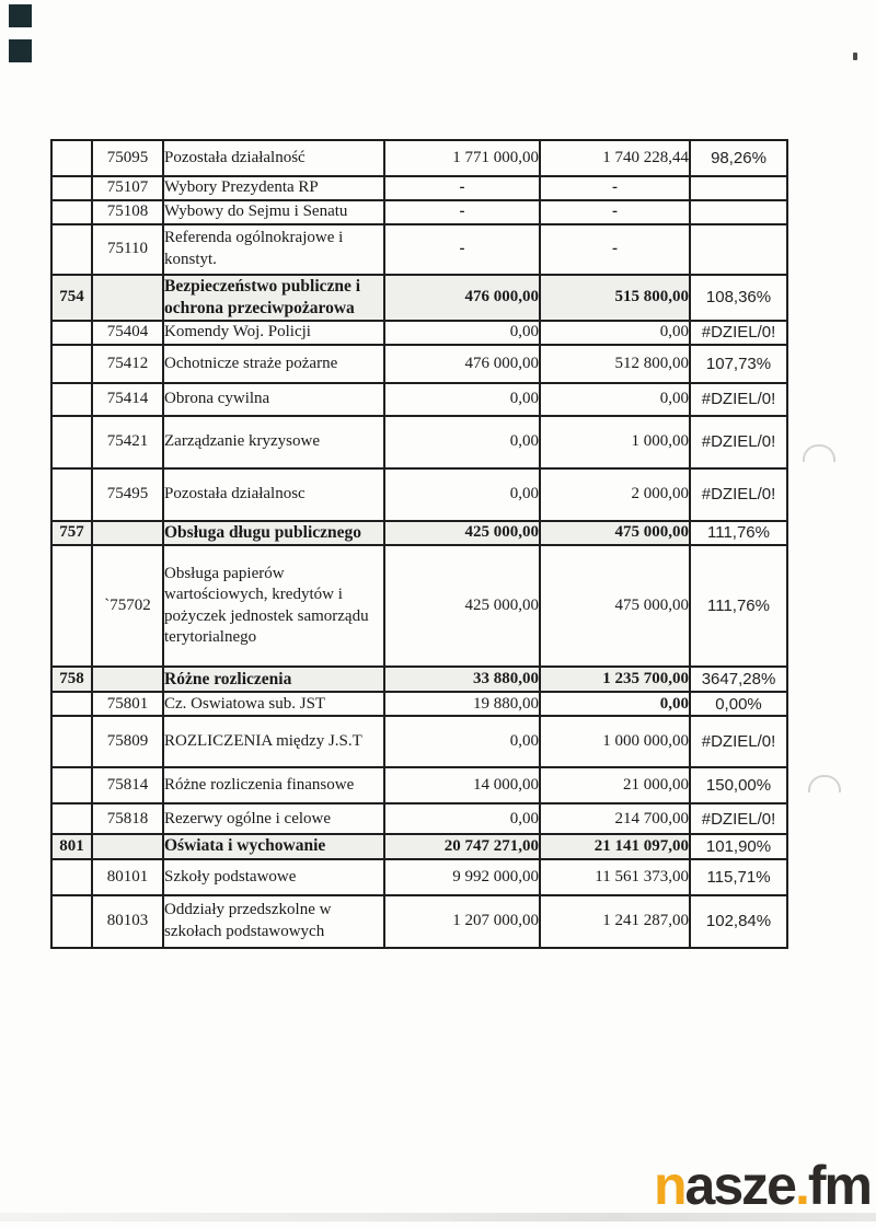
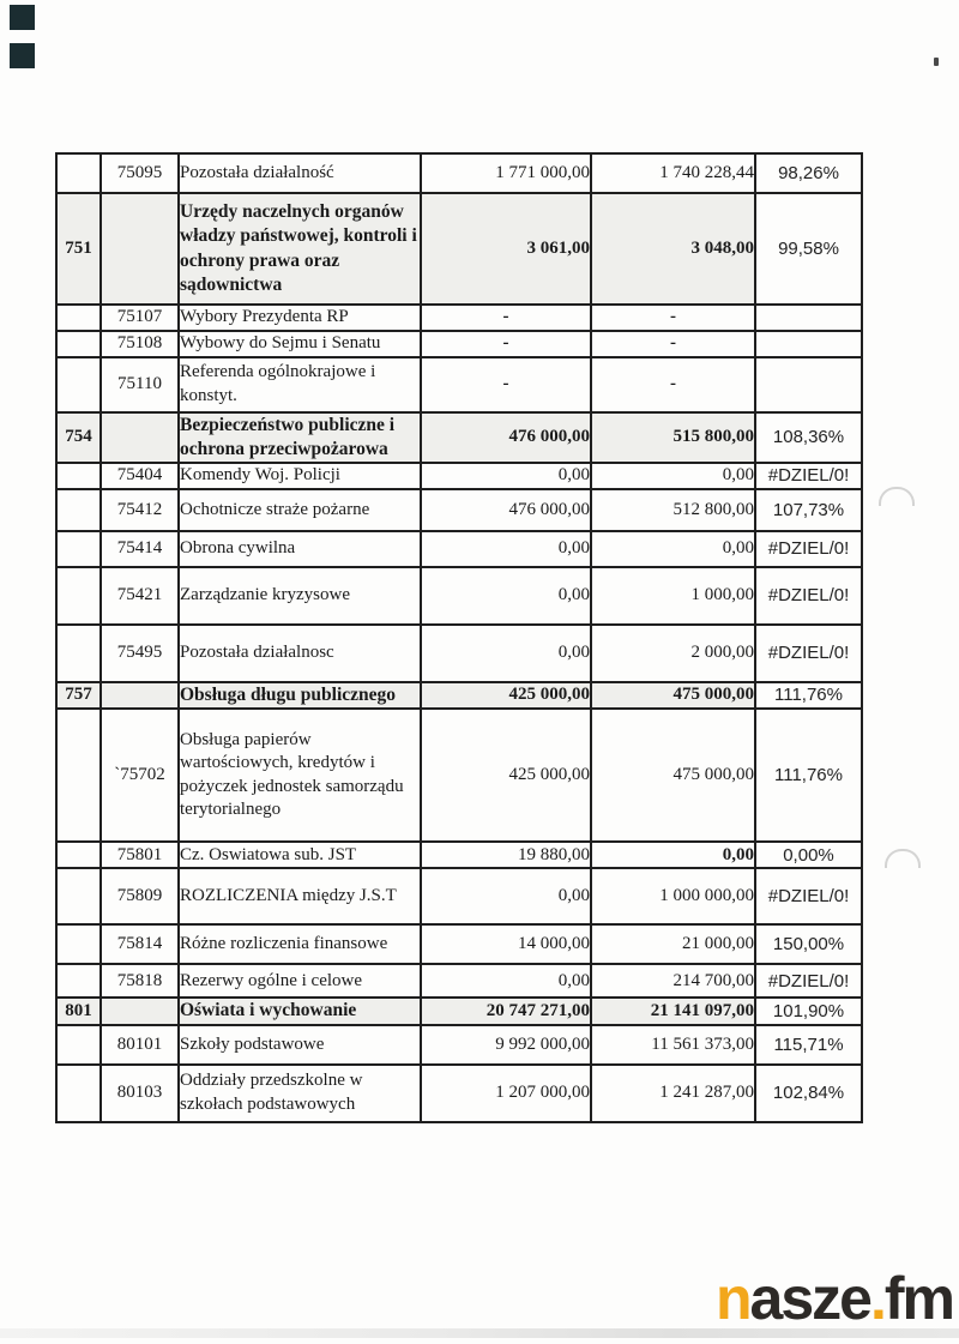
  	75095	Pozostała działalność	1 771 000,00	1 740 228,44	98,26%
+ 751		Urzędy naczelnych organów władzy państwowej, kontroli i ochrony prawa oraz sądownictwa	3 061,00	3 048,00	99,58%
  	75107	Wybory Prezydenta RP	-	-
  	75108	Wybowy do Sejmu i Senatu	-	-
  	75110	Referenda ogólnokrajowe i konstyt.	-	-
  754		Bezpieczeństwo publiczne i ochrona przeciwpożarowa	476 000,00	515 800,00	108,36%
  	75404	Komendy Woj. Policji	0,00	0,00	#DZIEL/0!
  	75412	Ochotnicze straże pożarne	476 000,00	512 800,00	107,73%
  	75414	Obrona cywilna	0,00	0,00	#DZIEL/0!
  	75421	Zarządzanie kryzysowe	0,00	1 000,00	#DZIEL/0!
  	75495	Pozostała działalnosc	0,00	2 000,00	#DZIEL/0!
  757		Obsługa długu publicznego	425 000,00	475 000,00	111,76%
  	`75702	Obsługa papierów wartościowych, kredytów i pożyczek jednostek samorządu terytorialnego	425 000,00	475 000,00	111,76%
- 758		Różne rozliczenia	33 880,00	1 235 700,00	3647,28%
  	75801	Cz. Oswiatowa sub. JST	19 880,00	0,00	0,00%
  	75809	ROZLICZENIA między J.S.T	0,00	1 000 000,00	#DZIEL/0!
  	75814	Różne rozliczenia finansowe	14 000,00	21 000,00	150,00%
  	75818	Rezerwy ogólne i celowe	0,00	214 700,00	#DZIEL/0!
  801		Oświata i wychowanie	20 747 271,00	21 141 097,00	101,90%
  	80101	Szkoły podstawowe	9 992 000,00	11 561 373,00	115,71%
  	80103	Oddziały przedszkolne w szkołach podstawowych	1 207 000,00	1 241 287,00	102,84%
  nasze.fm
